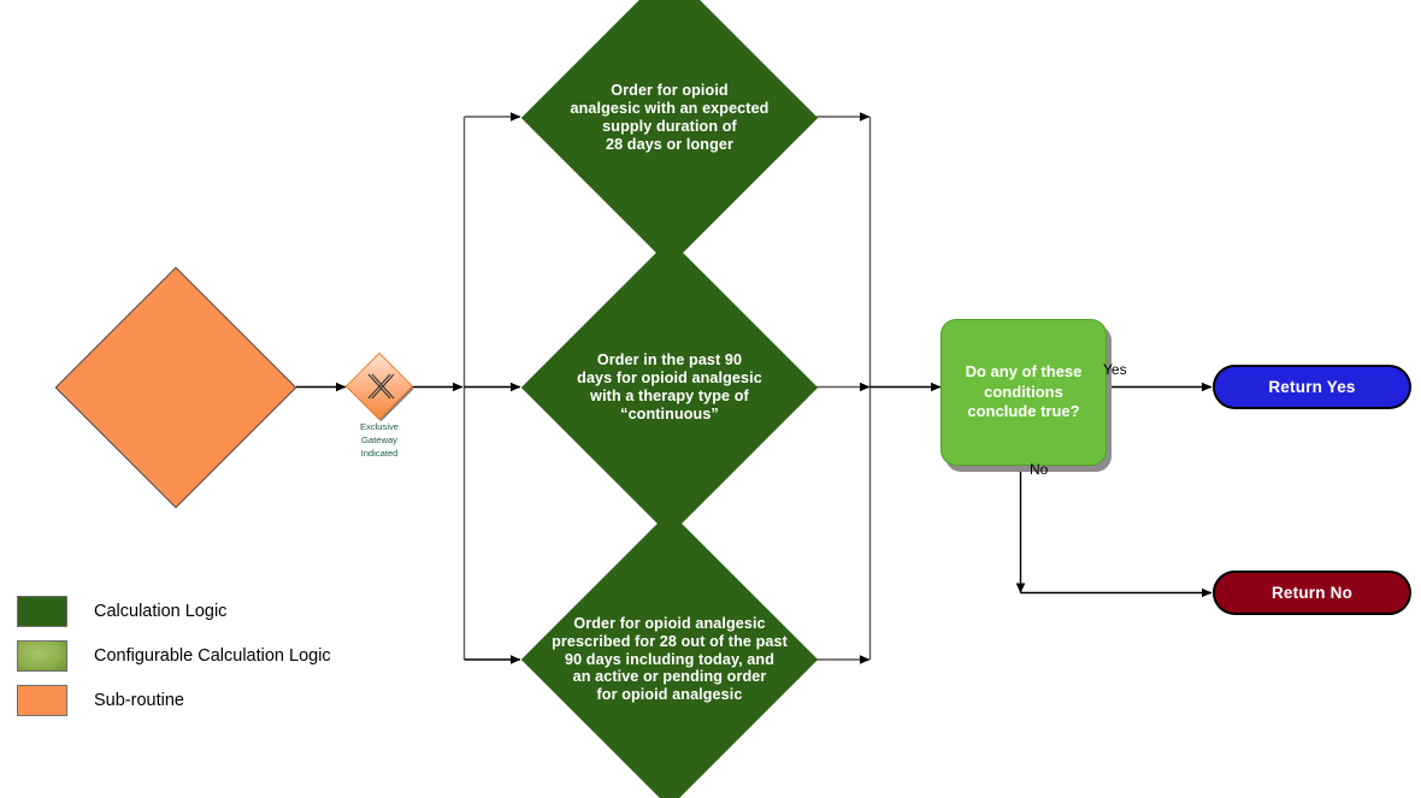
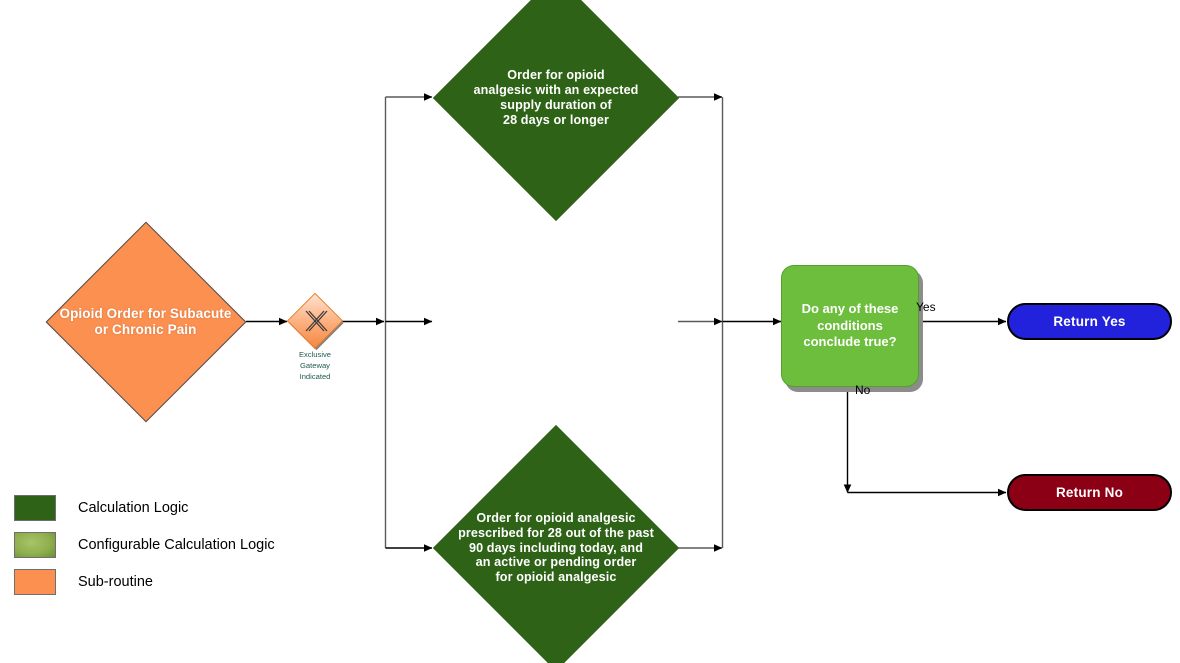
+ Opioid Order for Subacute
+ or Chronic Pain
  Exclusive
  Gateway
  Indicated
  Order for opioid
  analgesic with an expected
  supply duration of
  28 days or longer
- Order in the past 90
- days for opioid analgesic
- with a therapy type of
- “continuous”
  Order for opioid analgesic
  prescribed for 28 out of the past
  90 days including today, and
  an active or pending order
  for opioid analgesic
  Do any of these
  conditions
  conclude true?
  Yes
  No
  Return Yes
  Return No
  Calculation Logic
  Configurable Calculation Logic
  Sub-routine
